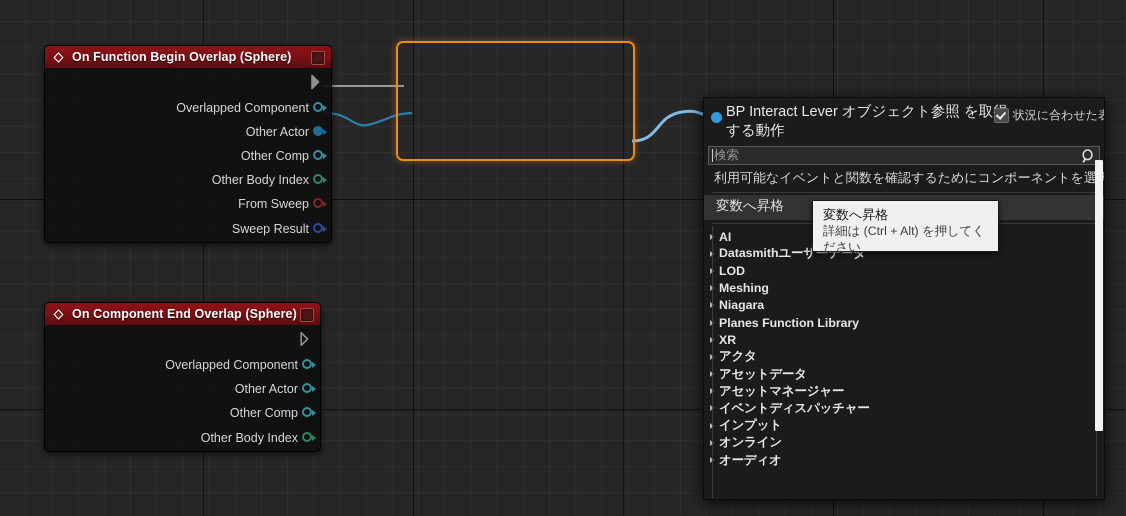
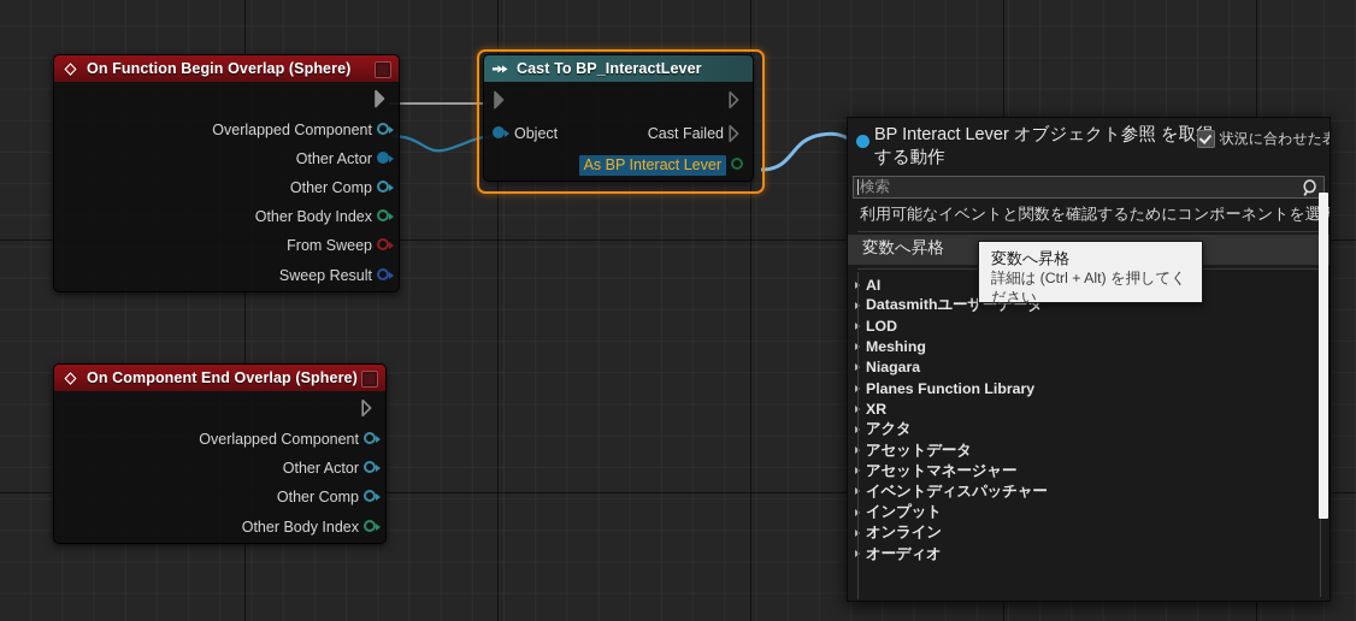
  On Function Begin Overlap (Sphere)
  Overlapped Component
  Other Actor
  Other Comp
  Other Body Index
  From Sweep
  Sweep Result
  On Component End Overlap (Sphere)
  Overlapped Component
  Other Actor
  Other Comp
  Other Body Index
+ Cast To BP_InteractLever
+ Object
+ Cast Failed
+ As BP Interact Lever
  BP Interact Lever オブジェクト参照 を取する動作
  状況に合わせた
  検索
  利用可能なイベントと関数を確認するためにコンポーネントを選択
  変数へ昇格
  AI
  Datasmithユーザーデータ
  LOD
  Meshing
  Niagara
  Planes Function Library
  XR
  アクタ
  アセットデータ
  アセットマネージャー
  イベントディスパッチャー
  インプット
  オンライン
  オーディオ
  変数へ昇格
  詳細は (Ctrl + Alt) を押してください
